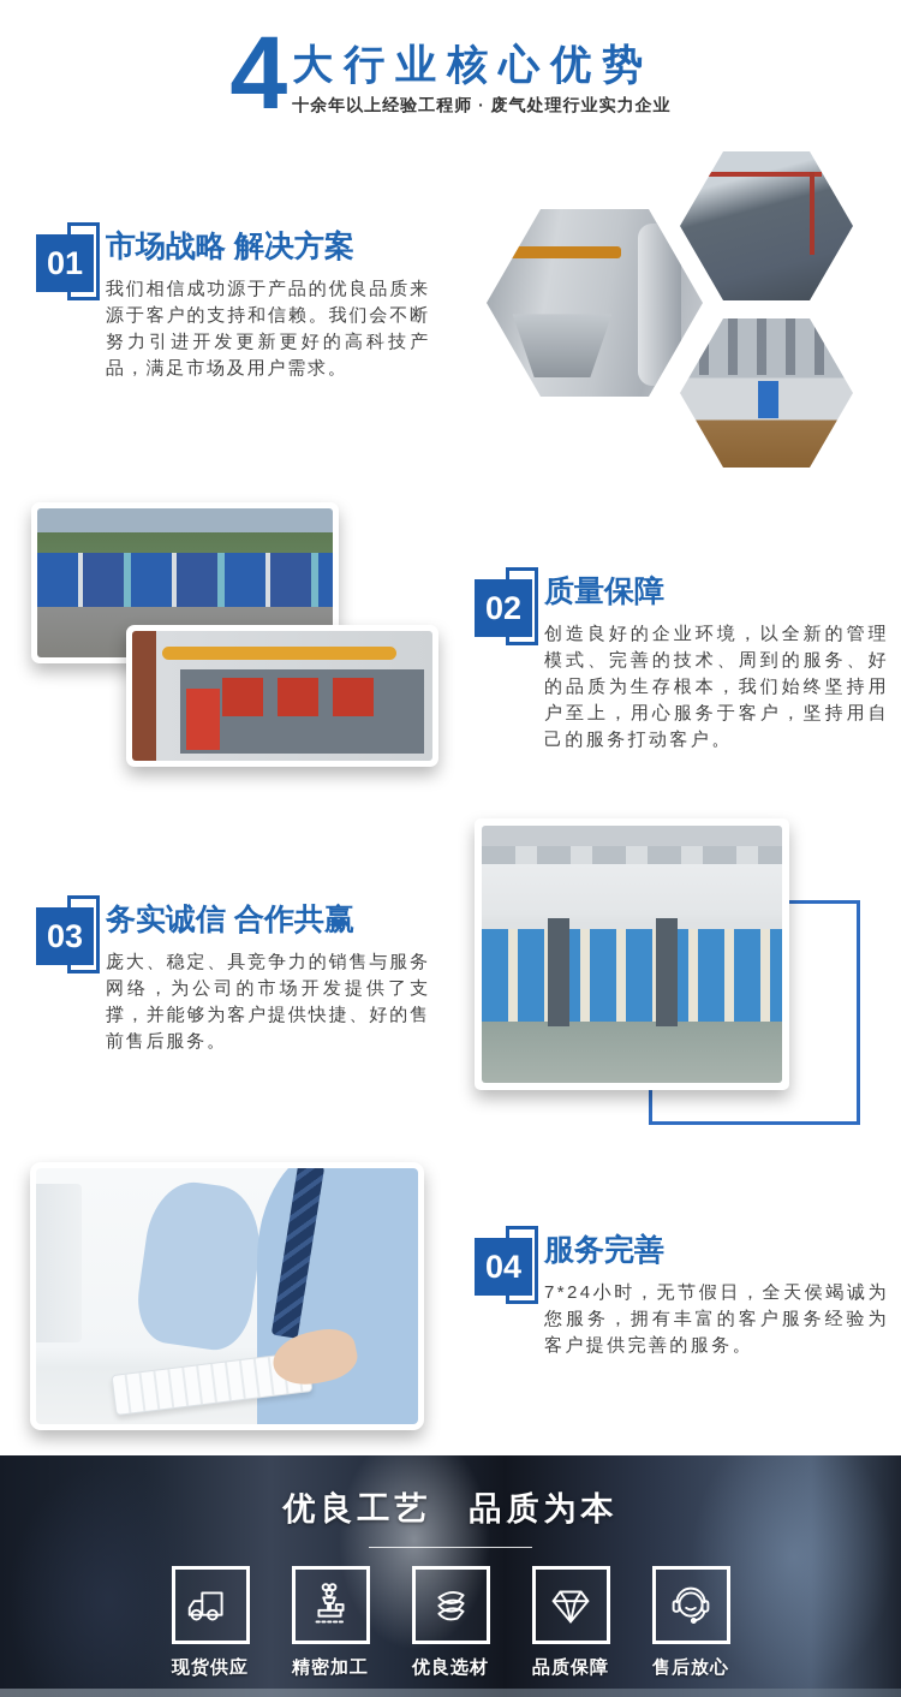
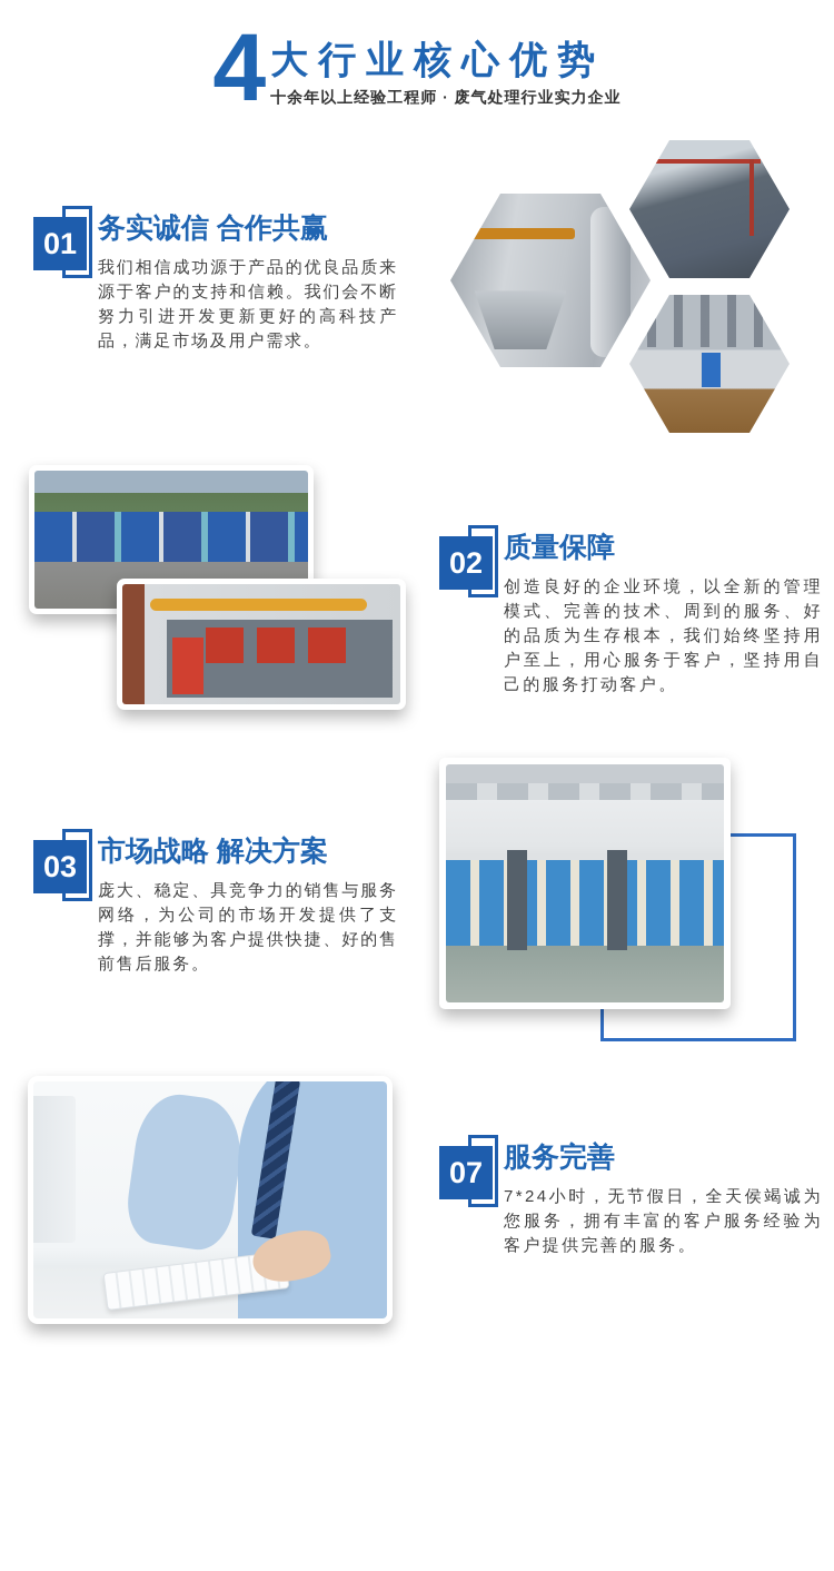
  4
  大行业核心优势
  十余年以上经验工程师 · 废气处理行业实力企业
  01
- 市场战略 解决方案
+ 务实诚信 合作共赢
  我们相信成功源于产品的优良品质来源于客户的支持和信赖。我们会不断努力引进开发更新更好的高科技产品，满足市场及用户需求。
  02
  质量保障
  创造良好的企业环境，以全新的管理模式、完善的技术、周到的服务、好的品质为生存根本，我们始终坚持用户至上，用心服务于客户，坚持用自己的服务打动客户。
  03
- 务实诚信 合作共赢
+ 市场战略 解决方案
  庞大、稳定、具竞争力的销售与服务网络，为公司的市场开发提供了支撑，并能够为客户提供快捷、好的售前售后服务。
- 04
+ 07
  服务完善
  7*24小时，无节假日，全天侯竭诚为您服务，拥有丰富的客户服务经验为客户提供完善的服务。
- 优良工艺 品质为本
- 现货供应
- 精密加工
- 优良选材
- 品质保障
- 售后放心
